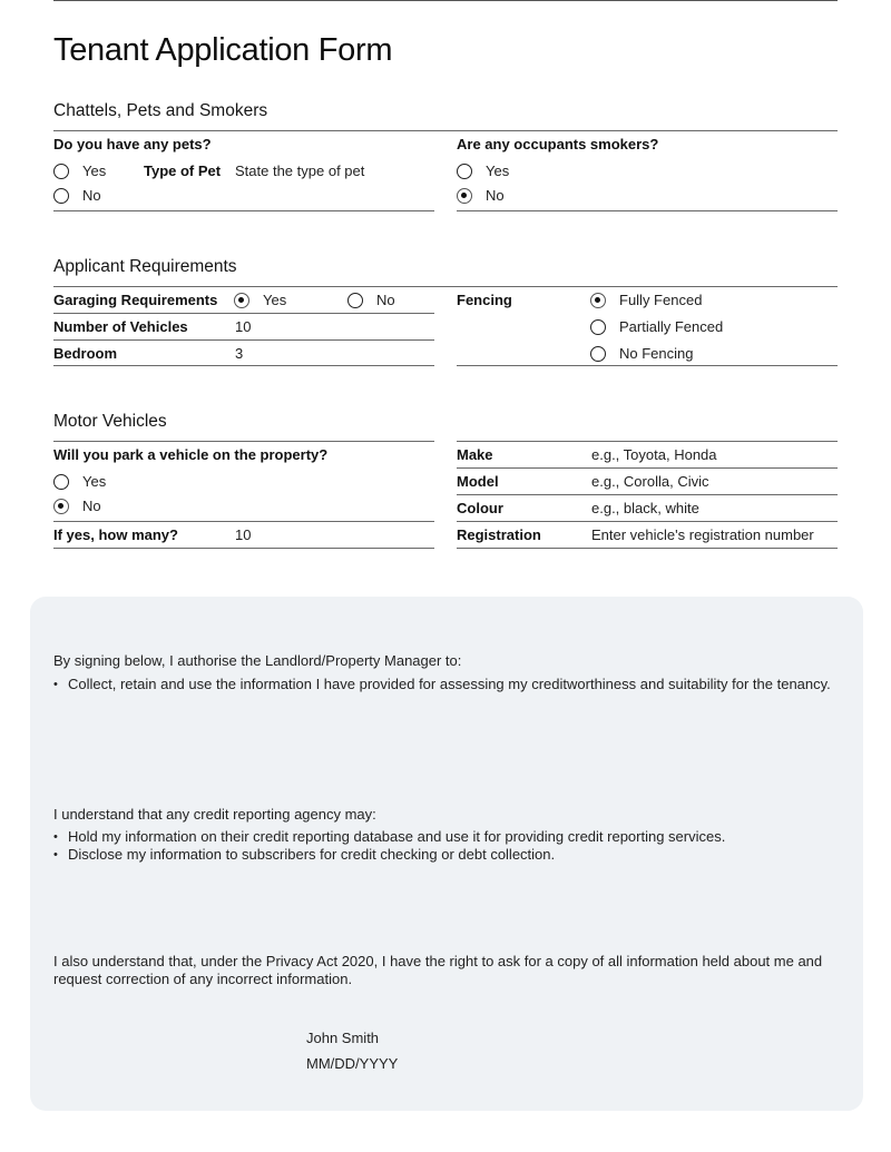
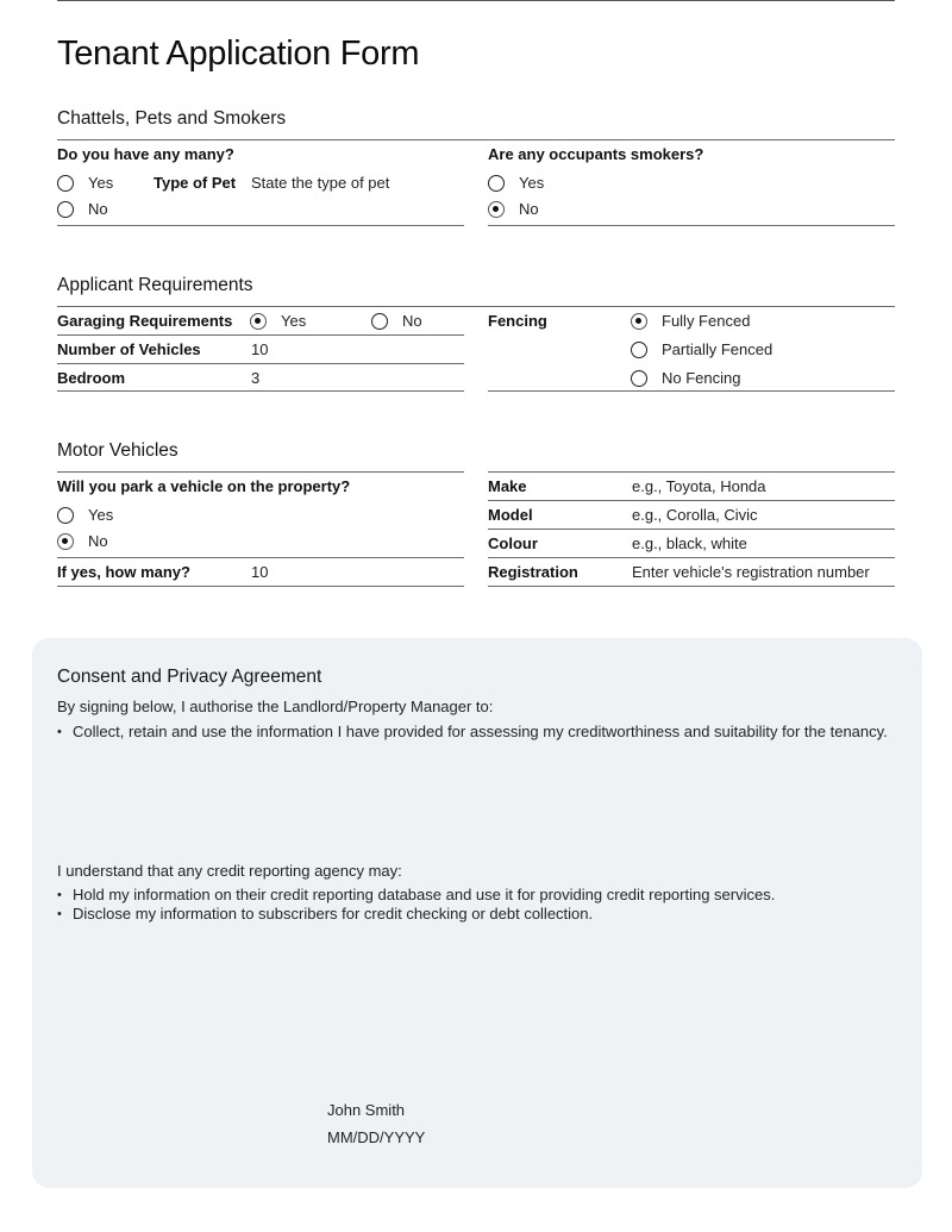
  Tenant Application Form
  Chattels, Pets and Smokers
- Do you have any pets?
+ Do you have any many?
  Yes
  No
  Type of Pet
  State the type of pet
  Are any occupants smokers?
  Yes
  No
  Applicant Requirements
  Garaging Requirements
  Yes
  No
  Number of Vehicles
  10
  Bedroom
  3
  Fencing
  Fully Fenced
  Partially Fenced
  No Fencing
  Motor Vehicles
  Will you park a vehicle on the property?
  Yes
  No
  If yes, how many?
  10
  Make
  e.g., Toyota, Honda
  Model
  e.g., Corolla, Civic
  Colour
  e.g., black, white
  Registration
  Enter vehicle's registration number
+ Consent and Privacy Agreement
  By signing below, I authorise the Landlord/Property Manager to:
  Collect, retain and use the information I have provided for assessing my creditworthiness and suitability for the tenancy.
  I understand that any credit reporting agency may:
  Hold my information on their credit reporting database and use it for providing credit reporting services.
  Disclose my information to subscribers for credit checking or debt collection.
- I also understand that, under the Privacy Act 2020, I have the right to ask for a copy of all information held about me and request correction of any incorrect information.
  John Smith
  MM/DD/YYYY
